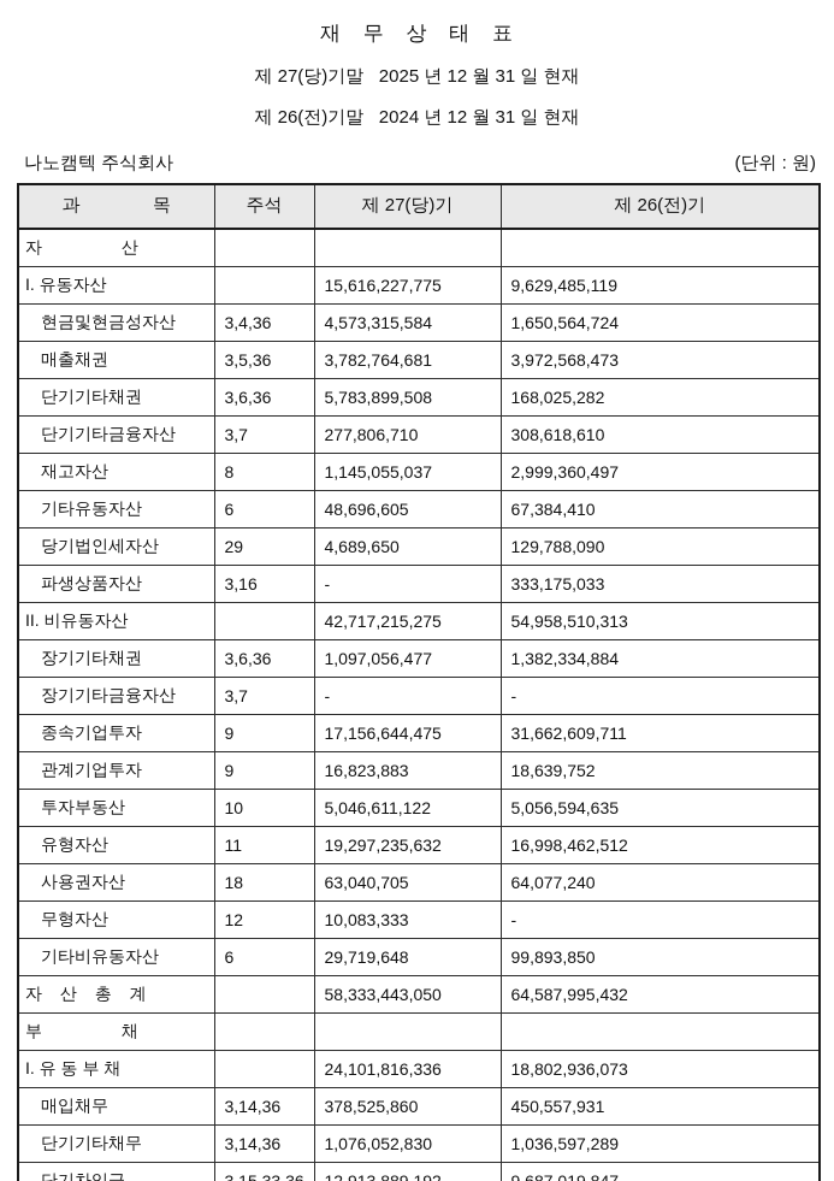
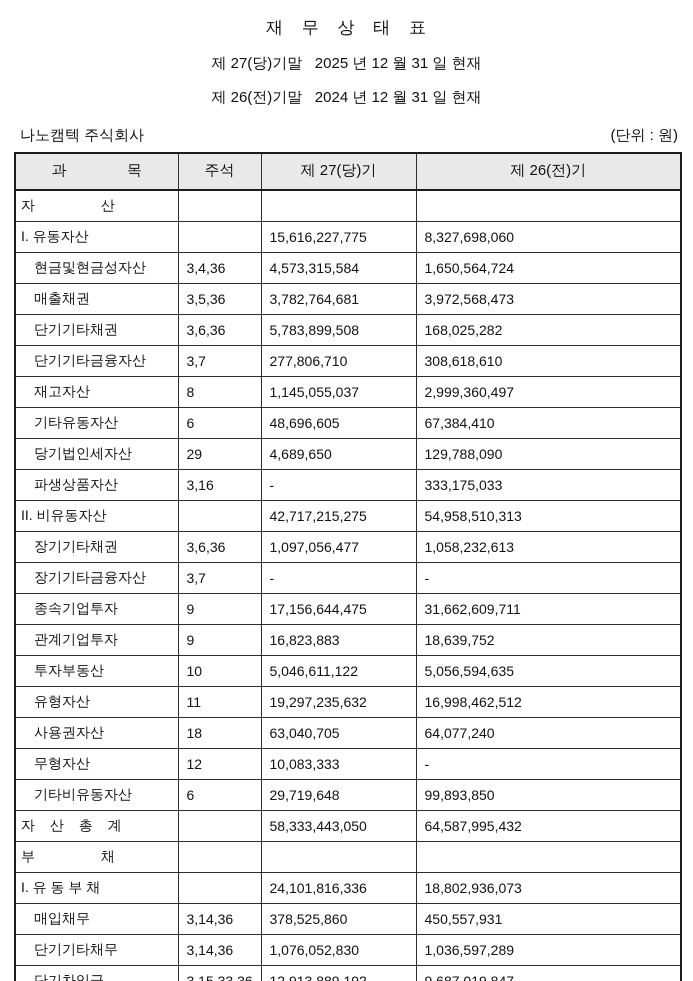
  재 무 상 태 표
  제 27(당)기말 2025 년 12 월 31 일 현재
  제 26(전)기말 2024 년 12 월 31 일 현재
  나노캠텍 주식회사
  (단위 : 원)
  과 목	주석	제 27(당)기	제 26(전)기
  자 산
- I. 유동자산		15,616,227,775	9,629,485,119
+ I. 유동자산		15,616,227,775	8,327,698,060
  현금및현금성자산	3,4,36	4,573,315,584	1,650,564,724
  매출채권	3,5,36	3,782,764,681	3,972,568,473
  단기기타채권	3,6,36	5,783,899,508	168,025,282
  단기기타금융자산	3,7	277,806,710	308,618,610
  재고자산	8	1,145,055,037	2,999,360,497
  기타유동자산	6	48,696,605	67,384,410
  당기법인세자산	29	4,689,650	129,788,090
  파생상품자산	3,16	-	333,175,033
  II. 비유동자산		42,717,215,275	54,958,510,313
- 장기기타채권	3,6,36	1,097,056,477	1,382,334,884
+ 장기기타채권	3,6,36	1,097,056,477	1,058,232,613
  장기기타금융자산	3,7	-	-
  종속기업투자	9	17,156,644,475	31,662,609,711
  관계기업투자	9	16,823,883	18,639,752
  투자부동산	10	5,046,611,122	5,056,594,635
  유형자산	11	19,297,235,632	16,998,462,512
  사용권자산	18	63,040,705	64,077,240
  무형자산	12	10,083,333	-
  기타비유동자산	6	29,719,648	99,893,850
  자 산 총 계		58,333,443,050	64,587,995,432
  부 채
  I. 유 동 부 채		24,101,816,336	18,802,936,073
  매입채무	3,14,36	378,525,860	450,557,931
  단기기타채무	3,14,36	1,076,052,830	1,036,597,289
